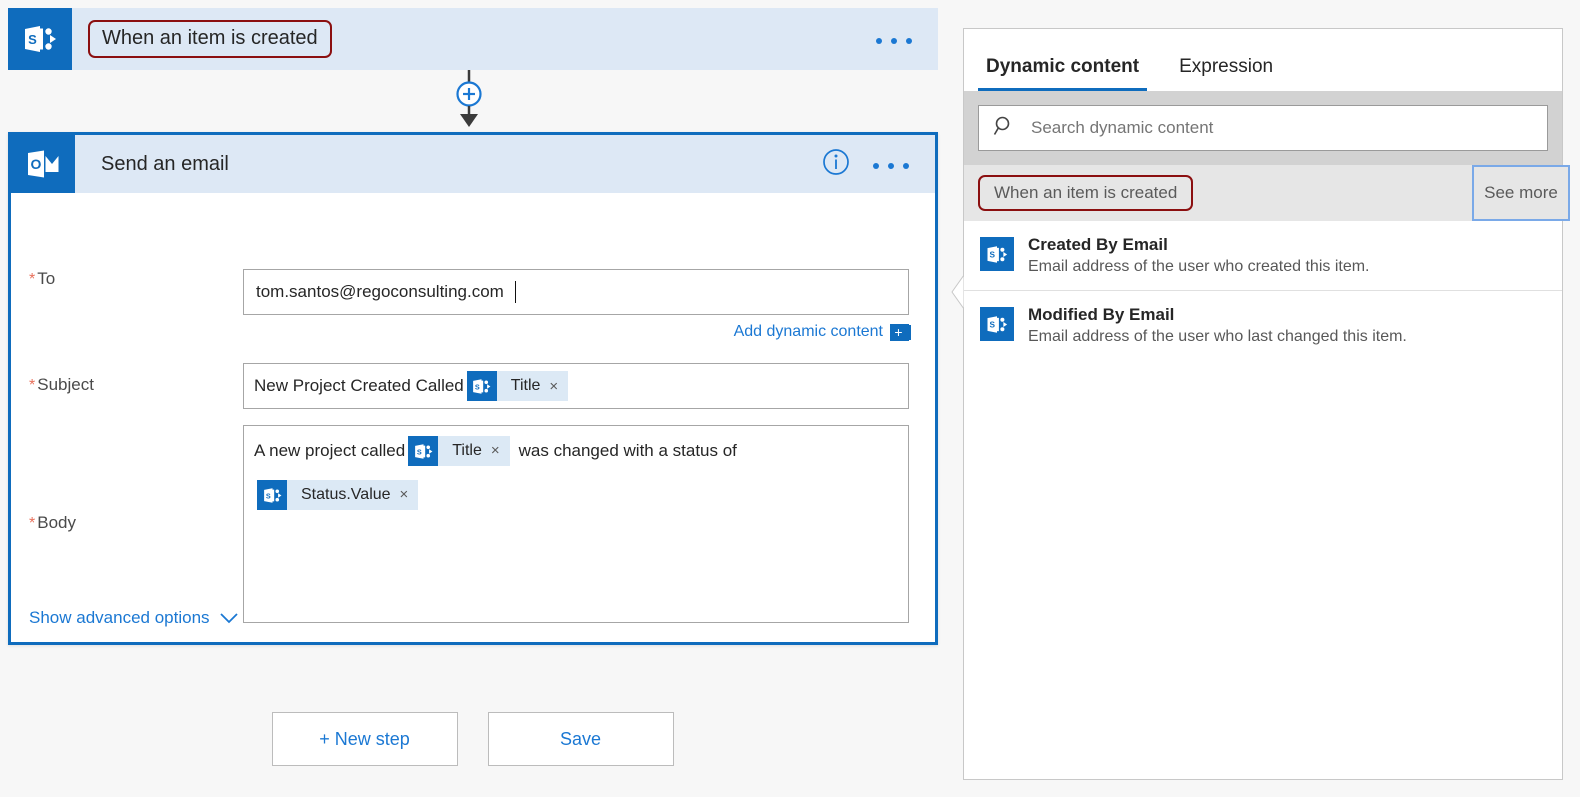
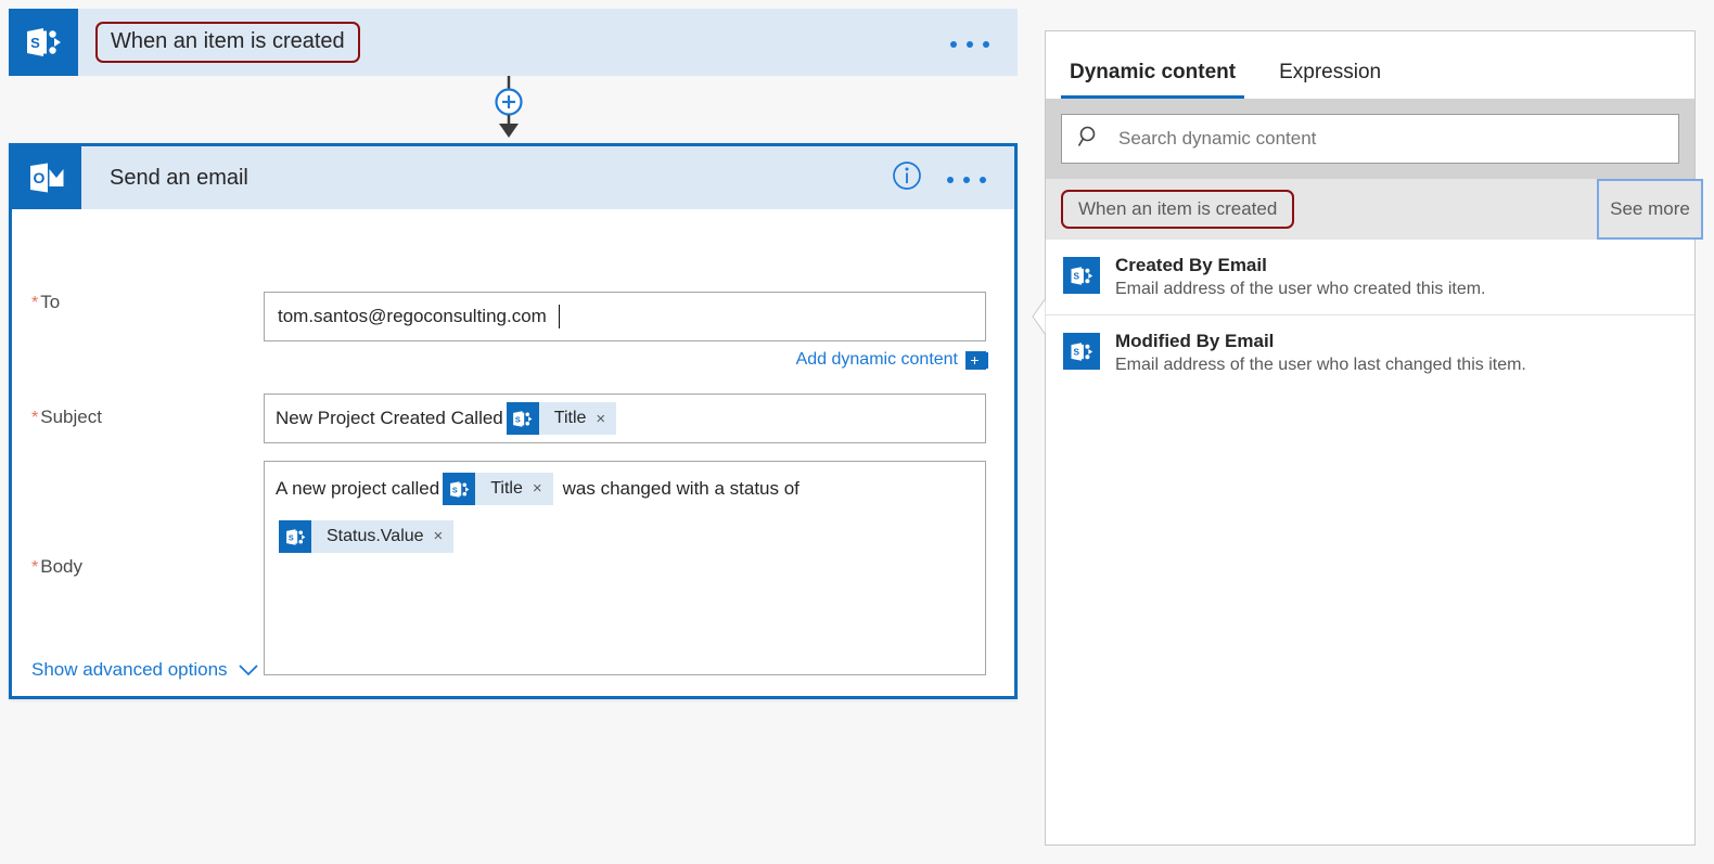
  S
  When an item is created
  O
  Send an email
  *To
  tom.santos@regoconsulting.com
  Add dynamic content
  +
  *Subject
  New Project Created Called
  S
  Title
  ×
  *Body
  A new project called
  S
  Title
  ×
  was changed with a status of
  S
  Status.Value
  ×
  Show advanced options
- + New step
- Save
  Dynamic content
  Expression
  Search dynamic content
  When an item is created
  See more
  S
  Created By Email
  Email address of the user who created this item.
  S
  Modified By Email
  Email address of the user who last changed this item.
